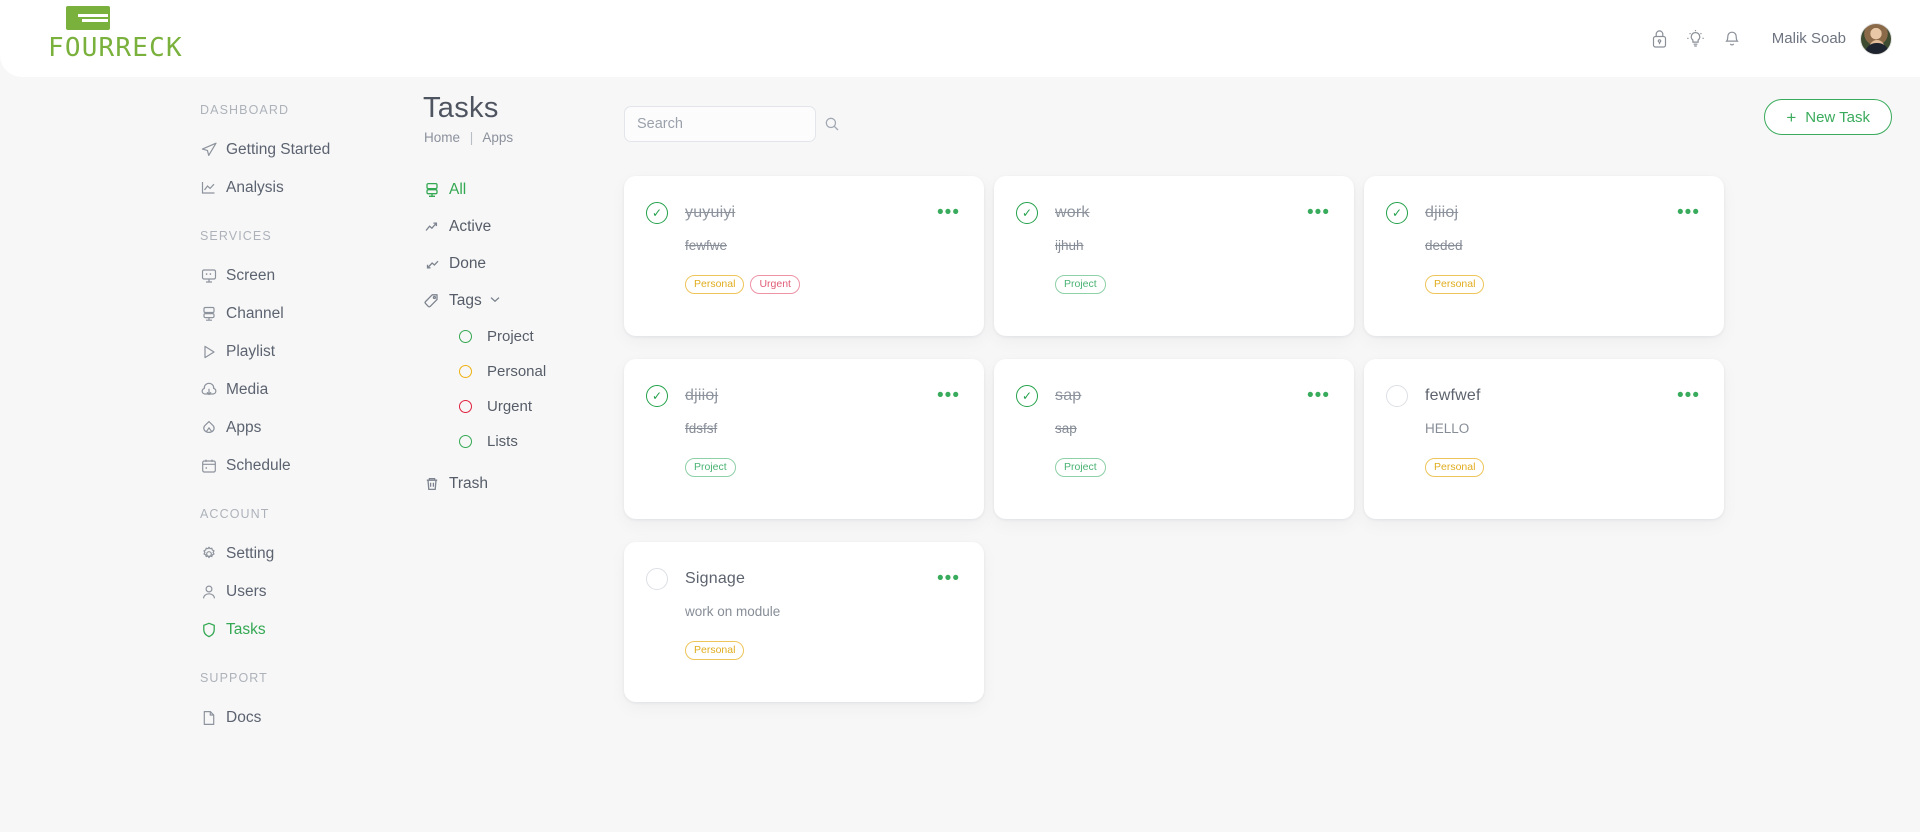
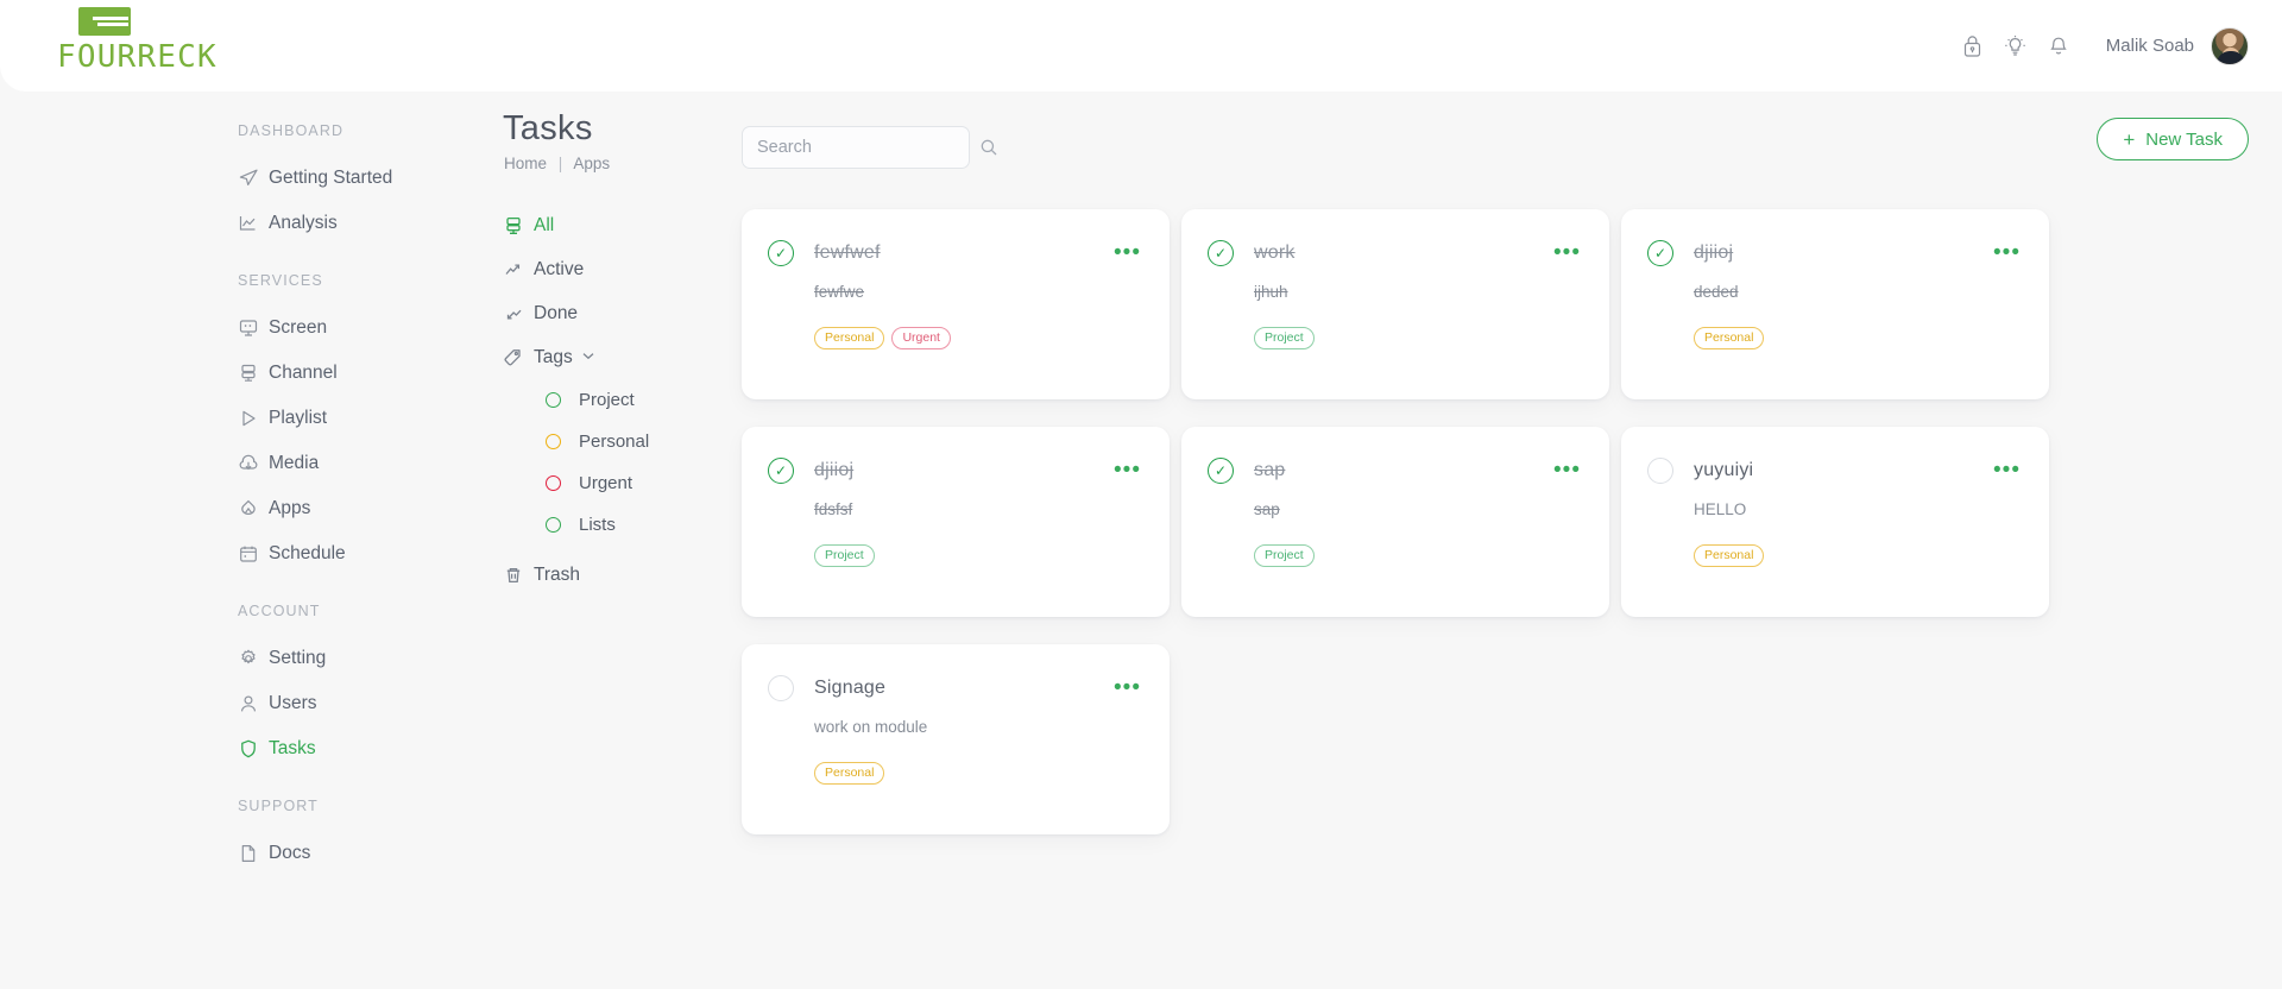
  FOURRECK
  Malik Soab
  DASHBOARD
  Getting Started
  Analysis
  SERVICES
  Screen
  Channel
  Playlist
  Media
  Apps
  Schedule
  ACCOUNT
  Setting
  Users
  Tasks
  SUPPORT
  Docs
  Tasks
  Home | Apps
  All
  Active
  Done
  Tags
  Project
  Personal
  Urgent
  Lists
  Trash
  Search
  +
  New Task
  ✓
- yuyuiyi
+ fewfwef
  •••
  fewfwe
  Personal
  Urgent
  ✓
  work
  •••
  ijhuh
  Project
  ✓
  djiioj
  •••
  deded
  Personal
  ✓
  djiioj
  •••
  fdsfsf
  Project
  ✓
  sap
  •••
  sap
  Project
- fewfwef
+ yuyuiyi
  •••
  HELLO
  Personal
  Signage
  •••
  work on module
  Personal
